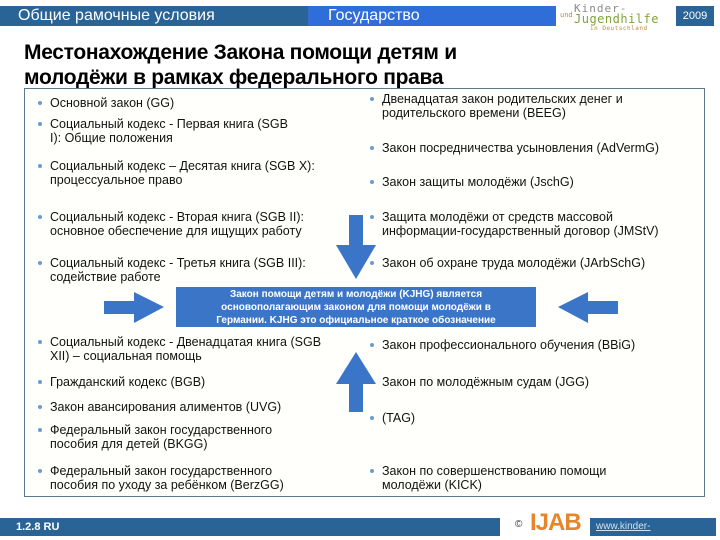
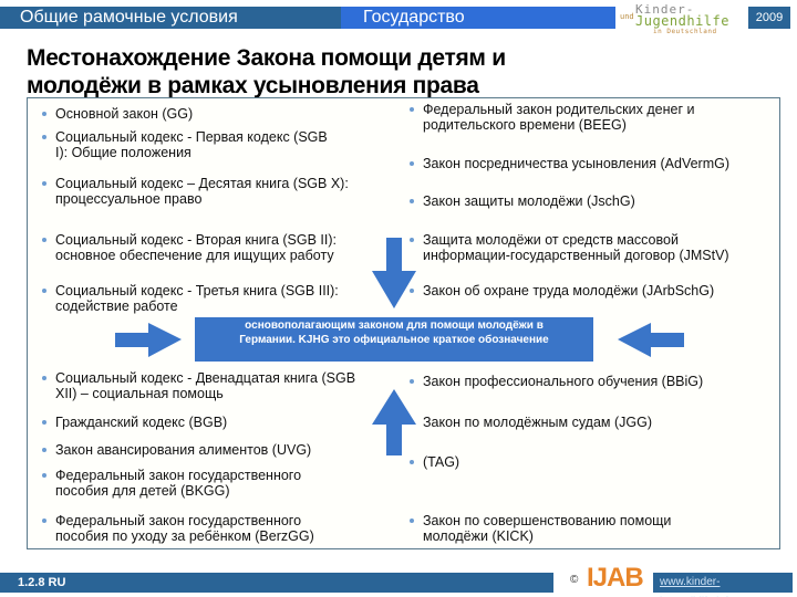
  Общие рамочные условия
  Государство
  Kinder-
  und
  Jugendhilfe
  2009
  Местонахождение Закона помощи детям и
- молодёжи в рамках федерального права
+ молодёжи в рамках усыновления права
  Основной закон (GG)
- Социальный кодекс - Первая книга (SGB
+ Социальный кодекс - Первая кодекс (SGB
  I): Общие положения
  Социальный кодекс – Десятая книга (SGB X):
  процессуальное право
  Социальный кодекс - Вторая книга (SGB II):
  основное обеспечение для ищущих работу
  Социальный кодекс - Третья книга (SGB III):
  содействие работе
  Социальный кодекс - Двенадцатая книга (SGB
  XII) – социальная помощь
  Гражданский кодекс (BGB)
  Закон авансирования алиментов (UVG)
  Федеральный закон государственного
  пособия для детей (BKGG)
  Федеральный закон государственного
  пособия по уходу за ребёнком (BerzGG)
- Двенадцатая закон родительских денег и
+ Федеральный закон родительских денег и
  родительского времени (BEEG)
  Закон посредничества усыновления (AdVermG)
  Закон защиты молодёжи (JschG)
  Защита молодёжи от средств массовой
  информации-государственный договор (JMStV)
  Закон об охране труда молодёжи (JArbSchG)
  Закон профессионального обучения (BBiG)
  Закон по молодёжным судам (JGG)
  (TAG)
  Закон по совершенствованию помощи
  молодёжи (KICK)
- Закон помощи детям и молодёжи (KJHG) является
  основополагающим законом для помощи молодёжи в
  Германии. KJHG это официальное краткое обозначение
  1.2.8 RU
  ©
  IJAB
